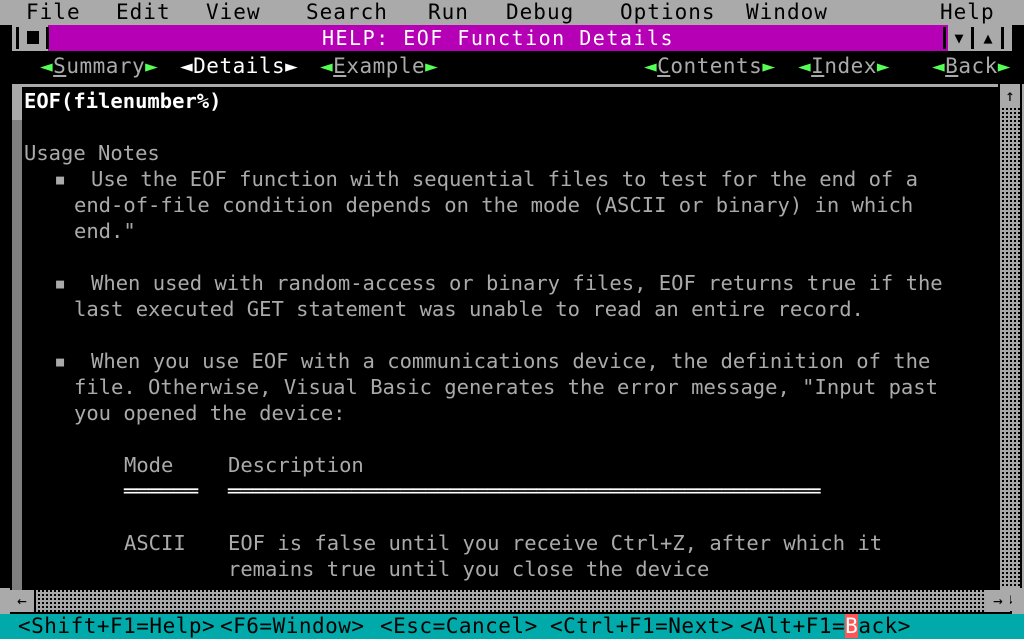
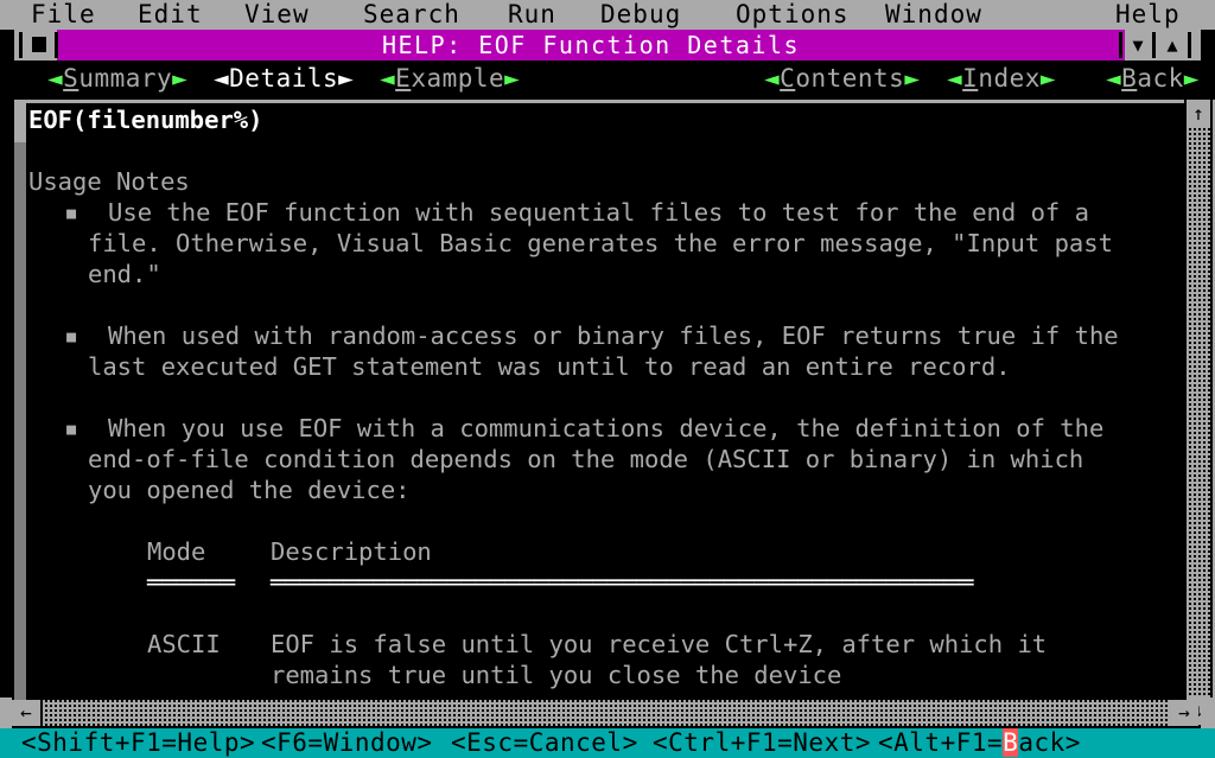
  File
  Edit
  View
  Search
  Run
  Debug
  Options
  Window
  Help
  HELP: EOF Function Details
  ▼
  ▲
  ◄ Summary►
  ◄Details►
  ◄ Example►
  ◄ Contents►
  ◄ Index►
  ◄ Back►
  EOF(filenumber%)
  Usage Notes
  ▪ Use the EOF function with sequential files to test for the end of a
- end-of-file condition depends on the mode (ASCII or binary) in which
+ file. Otherwise, Visual Basic generates the error message, "Input past
  end."
  ▪ When used with random-access or binary files, EOF returns true if the
- last executed GET statement was unable to read an entire record.
+ last executed GET statement was until to read an entire record.
  ▪ When you use EOF with a communications device, the definition of the
- file. Otherwise, Visual Basic generates the error message, "Input past
+ end-of-file condition depends on the mode (ASCII or binary) in which
  you opened the device:
  Mode Description
  ══════ ════════════════════════════════════════════════
  ASCII EOF is false until you receive Ctrl+Z, after which it
  remains true until you close the device
  ↑
  ←
  →
  <Shift+F1=Help>
  <F6=Window>
  <Esc=Cancel>
  <Ctrl+F1=Next>
  <Alt+F1=Back>
